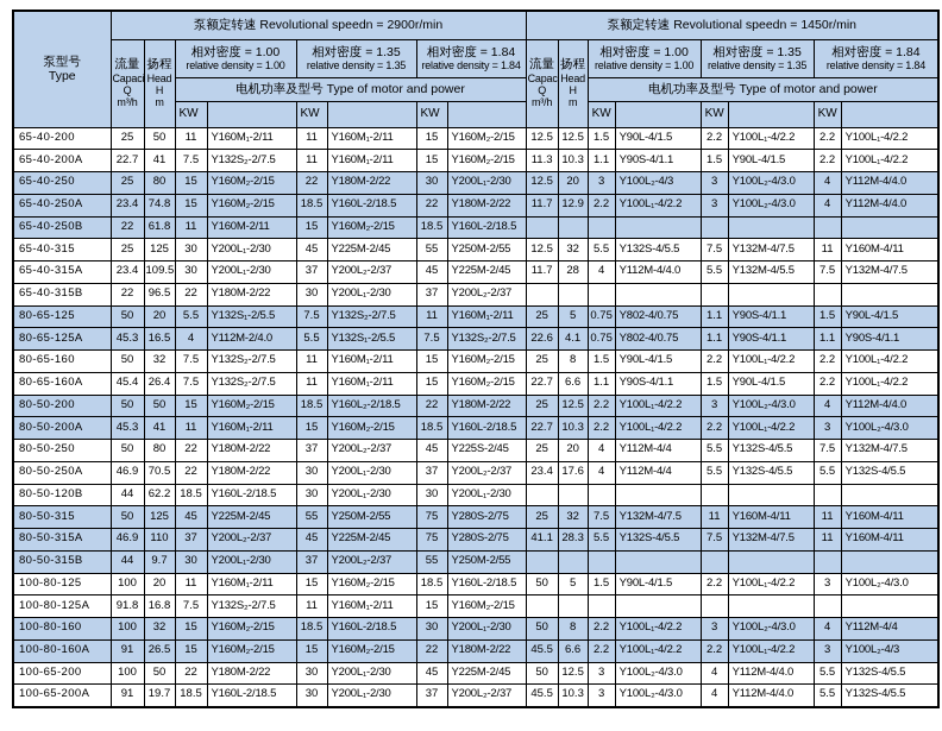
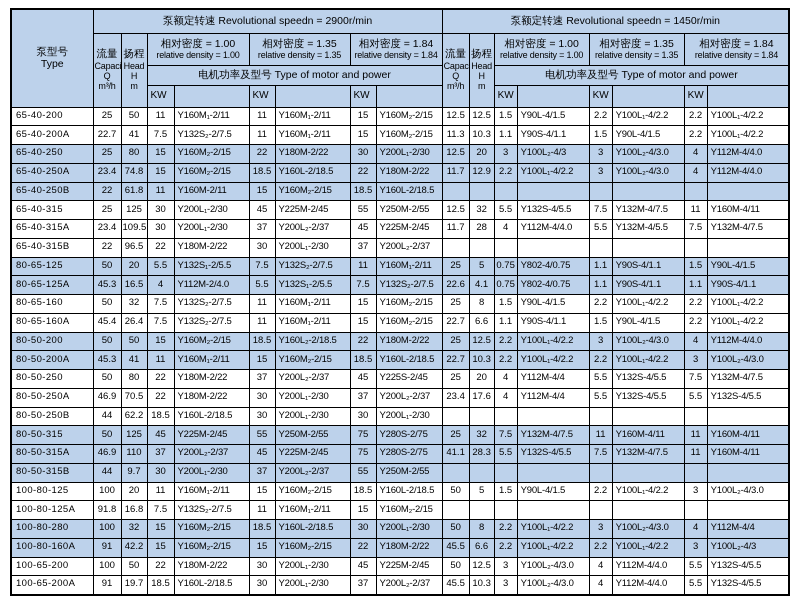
  泵型号 Type	泵额定转速 Revolutional speedn = 2900r/min	泵额定转速 Revolutional speedn = 1450r/min
  流量 Capaci Q m³/h	扬程 Head H m	相对密度 = 1.00 relative density = 1.00	相对密度 = 1.35 relative density = 1.35	相对密度 = 1.84 relative density = 1.84	流量 Capac Q m³/h	扬程 Head H m	相对密度 = 1.00 relative density = 1.00	相对密度 = 1.35 relative density = 1.35	相对密度 = 1.84 relative density = 1.84
  电机功率及型号 Type of motor and power	电机功率及型号 Type of motor and power
  KW		KW		KW		KW		KW		KW
  65-40-200	25	50	11	Y160M₁-2/11	11	Y160M₁-2/11	15	Y160M₂-2/15	12.5	12.5	1.5	Y90L-4/1.5	2.2	Y100L₁-4/2.2	2.2	Y100L₁-4/2.2
  65-40-200A	22.7	41	7.5	Y132S₂-2/7.5	11	Y160M₁-2/11	15	Y160M₂-2/15	11.3	10.3	1.1	Y90S-4/1.1	1.5	Y90L-4/1.5	2.2	Y100L₁-4/2.2
  65-40-250	25	80	15	Y160M₂-2/15	22	Y180M-2/22	30	Y200L₁-2/30	12.5	20	3	Y100L₂-4/3	3	Y100L₂-4/3.0	4	Y112M-4/4.0
  65-40-250A	23.4	74.8	15	Y160M₂-2/15	18.5	Y160L-2/18.5	22	Y180M-2/22	11.7	12.9	2.2	Y100L₁-4/2.2	3	Y100L₂-4/3.0	4	Y112M-4/4.0
  65-40-250B	22	61.8	11	Y160M-2/11	15	Y160M₂-2/15	18.5	Y160L-2/18.5
  65-40-315	25	125	30	Y200L₁-2/30	45	Y225M-2/45	55	Y250M-2/55	12.5	32	5.5	Y132S-4/5.5	7.5	Y132M-4/7.5	11	Y160M-4/11
  65-40-315A	23.4	109.5	30	Y200L₁-2/30	37	Y200L₂-2/37	45	Y225M-2/45	11.7	28	4	Y112M-4/4.0	5.5	Y132M-4/5.5	7.5	Y132M-4/7.5
  65-40-315B	22	96.5	22	Y180M-2/22	30	Y200L₁-2/30	37	Y200L₂-2/37
  80-65-125	50	20	5.5	Y132S₁-2/5.5	7.5	Y132S₂-2/7.5	11	Y160M₁-2/11	25	5	0.75	Y802-4/0.75	1.1	Y90S-4/1.1	1.5	Y90L-4/1.5
  80-65-125A	45.3	16.5	4	Y112M-2/4.0	5.5	Y132S₁-2/5.5	7.5	Y132S₂-2/7.5	22.6	4.1	0.75	Y802-4/0.75	1.1	Y90S-4/1.1	1.1	Y90S-4/1.1
  80-65-160	50	32	7.5	Y132S₂-2/7.5	11	Y160M₁-2/11	15	Y160M₂-2/15	25	8	1.5	Y90L-4/1.5	2.2	Y100L₁-4/2.2	2.2	Y100L₁-4/2.2
  80-65-160A	45.4	26.4	7.5	Y132S₂-2/7.5	11	Y160M₁-2/11	15	Y160M₂-2/15	22.7	6.6	1.1	Y90S-4/1.1	1.5	Y90L-4/1.5	2.2	Y100L₁-4/2.2
  80-50-200	50	50	15	Y160M₂-2/15	18.5	Y160L₂-2/18.5	22	Y180M-2/22	25	12.5	2.2	Y100L₁-4/2.2	3	Y100L₂-4/3.0	4	Y112M-4/4.0
  80-50-200A	45.3	41	11	Y160M₁-2/11	15	Y160M₂-2/15	18.5	Y160L-2/18.5	22.7	10.3	2.2	Y100L₁-4/2.2	2.2	Y100L₁-4/2.2	3	Y100L₂-4/3.0
  80-50-250	50	80	22	Y180M-2/22	37	Y200L₂-2/37	45	Y225S-2/45	25	20	4	Y112M-4/4	5.5	Y132S-4/5.5	7.5	Y132M-4/7.5
  80-50-250A	46.9	70.5	22	Y180M-2/22	30	Y200L₁-2/30	37	Y200L₂-2/37	23.4	17.6	4	Y112M-4/4	5.5	Y132S-4/5.5	5.5	Y132S-4/5.5
- 80-50-120B	44	62.2	18.5	Y160L-2/18.5	30	Y200L₁-2/30	30	Y200L₁-2/30
+ 80-50-250B	44	62.2	18.5	Y160L-2/18.5	30	Y200L₁-2/30	30	Y200L₁-2/30
  80-50-315	50	125	45	Y225M-2/45	55	Y250M-2/55	75	Y280S-2/75	25	32	7.5	Y132M-4/7.5	11	Y160M-4/11	11	Y160M-4/11
  80-50-315A	46.9	110	37	Y200L₂-2/37	45	Y225M-2/45	75	Y280S-2/75	41.1	28.3	5.5	Y132S-4/5.5	7.5	Y132M-4/7.5	11	Y160M-4/11
  80-50-315B	44	9.7	30	Y200L₁-2/30	37	Y200L₂-2/37	55	Y250M-2/55
  100-80-125	100	20	11	Y160M₁-2/11	15	Y160M₂-2/15	18.5	Y160L-2/18.5	50	5	1.5	Y90L-4/1.5	2.2	Y100L₁-4/2.2	3	Y100L₂-4/3.0
  100-80-125A	91.8	16.8	7.5	Y132S₂-2/7.5	11	Y160M₁-2/11	15	Y160M₂-2/15
- 100-80-160	100	32	15	Y160M₂-2/15	18.5	Y160L-2/18.5	30	Y200L₁-2/30	50	8	2.2	Y100L₁-4/2.2	3	Y100L₂-4/3.0	4	Y112M-4/4
+ 100-80-280	100	32	15	Y160M₂-2/15	18.5	Y160L-2/18.5	30	Y200L₁-2/30	50	8	2.2	Y100L₁-4/2.2	3	Y100L₂-4/3.0	4	Y112M-4/4
- 100-80-160A	91	26.5	15	Y160M₂-2/15	15	Y160M₂-2/15	22	Y180M-2/22	45.5	6.6	2.2	Y100L₁-4/2.2	2.2	Y100L₁-4/2.2	3	Y100L₂-4/3
+ 100-80-160A	91	42.2	15	Y160M₂-2/15	15	Y160M₂-2/15	22	Y180M-2/22	45.5	6.6	2.2	Y100L₁-4/2.2	2.2	Y100L₁-4/2.2	3	Y100L₂-4/3
  100-65-200	100	50	22	Y180M-2/22	30	Y200L₁-2/30	45	Y225M-2/45	50	12.5	3	Y100L₂-4/3.0	4	Y112M-4/4.0	5.5	Y132S-4/5.5
  100-65-200A	91	19.7	18.5	Y160L-2/18.5	30	Y200L₁-2/30	37	Y200L₂-2/37	45.5	10.3	3	Y100L₂-4/3.0	4	Y112M-4/4.0	5.5	Y132S-4/5.5
